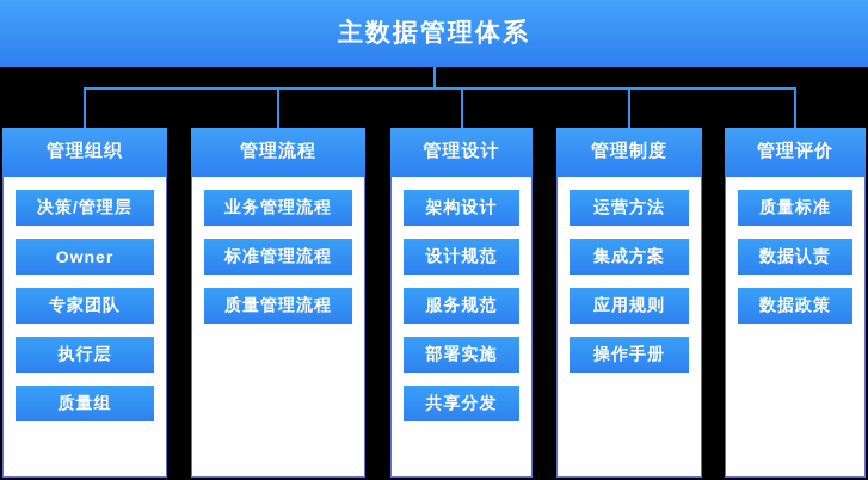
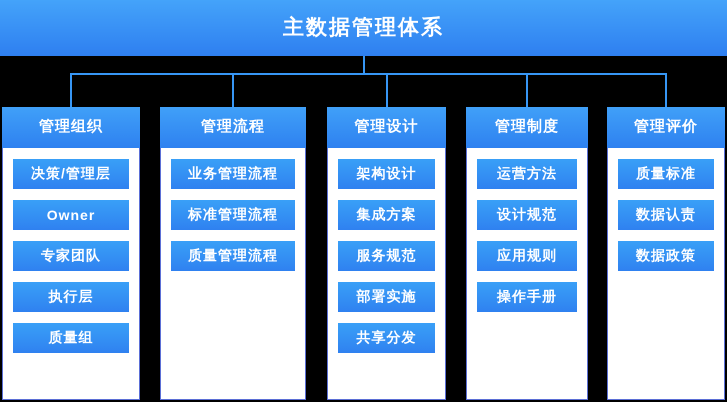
  主数据管理体系
  管理组织
  决策/管理层
  Owner
  专家团队
  执行层
  质量组
  管理流程
  业务管理流程
  标准管理流程
  质量管理流程
  管理设计
  架构设计
- 设计规范
+ 集成方案
  服务规范
  部署实施
  共享分发
  管理制度
  运营方法
- 集成方案
+ 设计规范
  应用规则
  操作手册
  管理评价
  质量标准
  数据认责
  数据政策
